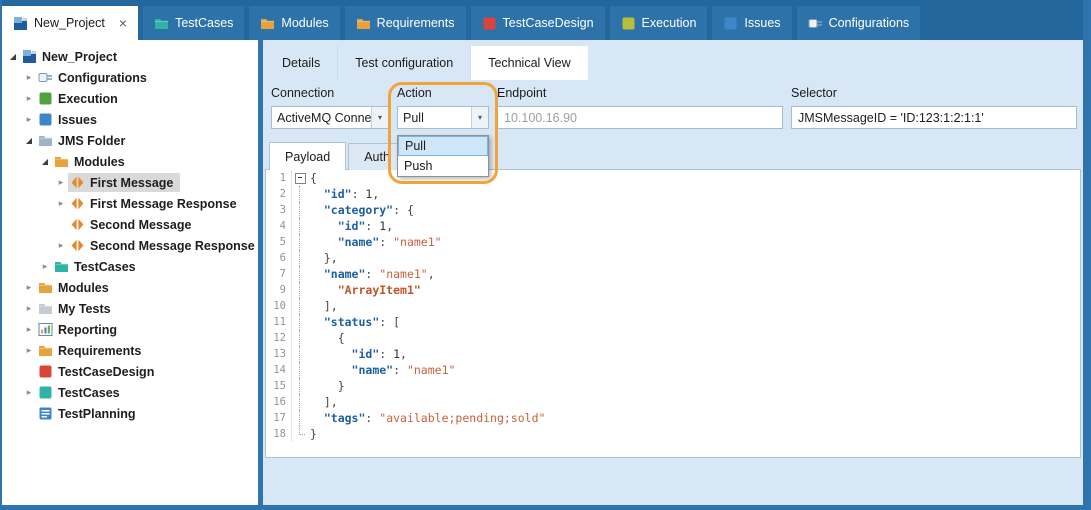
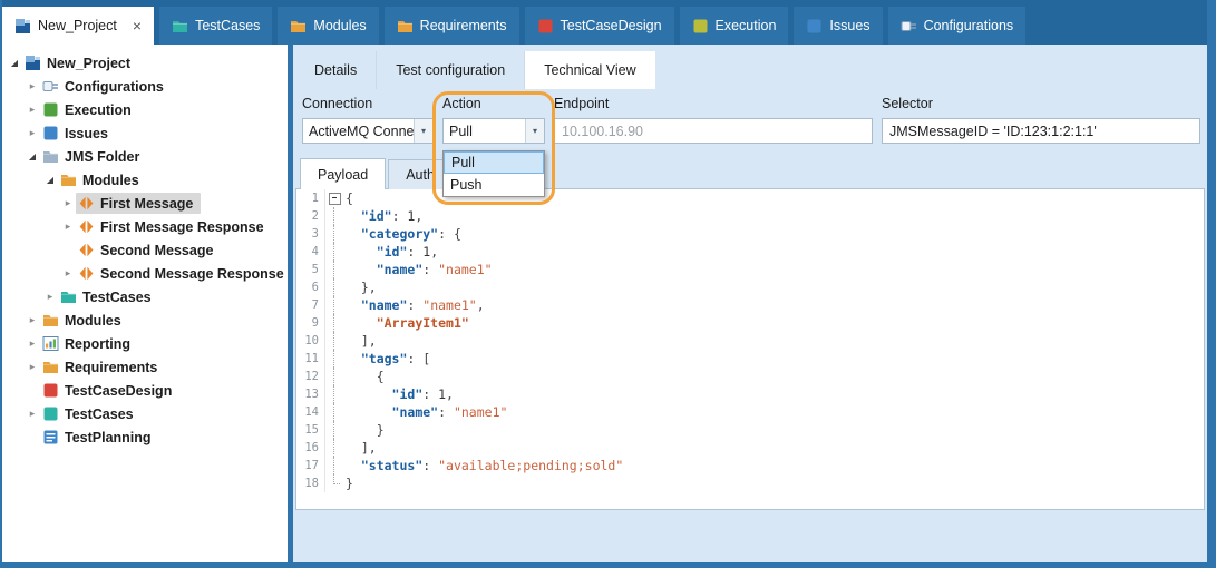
  New_Project
  TestCases
  Modules
  Requirements
  TestCaseDesign
  Execution
  Issues
  Configurations
  New_Project
  Configurations
  Execution
  Issues
  JMS Folder
  Modules
  First Message
  First Message Response
  Second Message
  Second Message Response
  TestCases
  Modules
- My Tests
  Reporting
  Requirements
  TestCaseDesign
  TestCases
  TestPlanning
  Details
  Test configuration
  Technical View
  Connection
  ActiveMQ Conne
  Action
  Pull
  Endpoint
  10.100.16.90
  Selector
  JMSMessageID = 'ID:123:1:2:1:1'
  Payload
  Auth
  1
  {
  2
  "id": 1,
  3
  "category": {
  4
  "id": 1,
  5
  "name": "name1"
  6
  },
  7
  "name": "name1",
  9
  "ArrayItem1"
  10
  ],
  11
- "status": [
+ "tags": [
  12
  {
  13
  "id": 1,
  14
  "name": "name1"
  15
  }
  16
  ],
  17
- "tags": "available;pending;sold"
+ "status": "available;pending;sold"
  18
  }
  Pull
  Push
